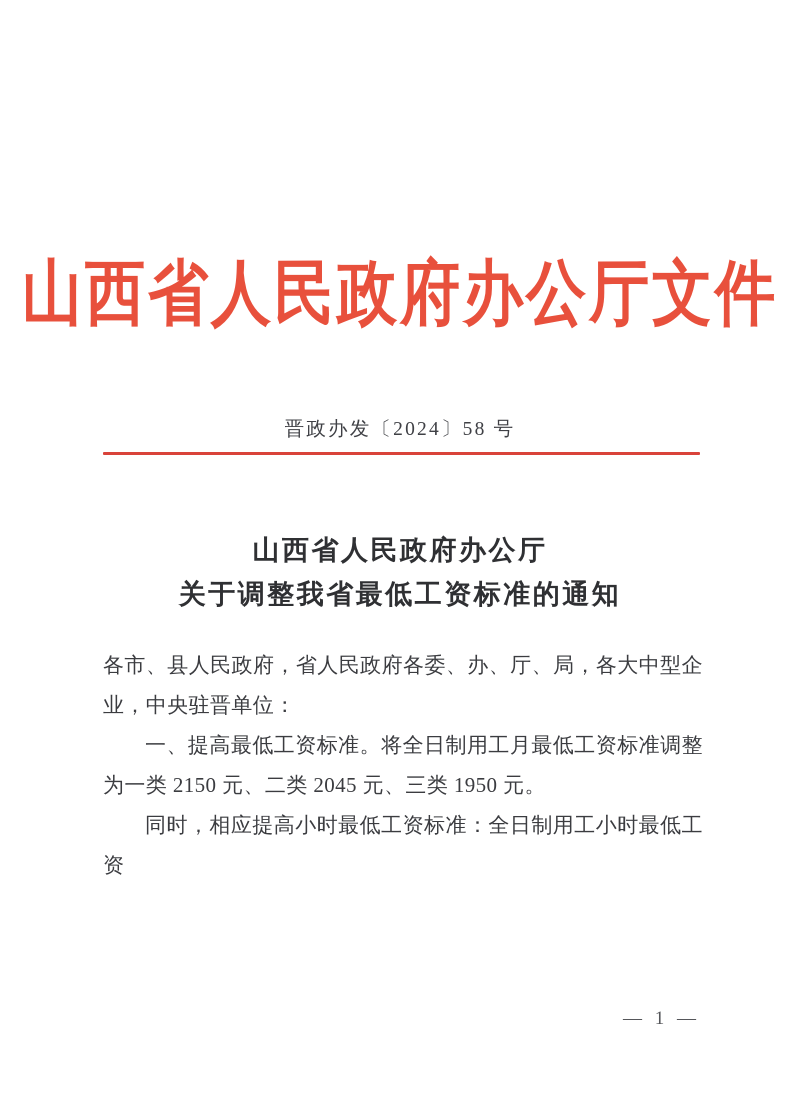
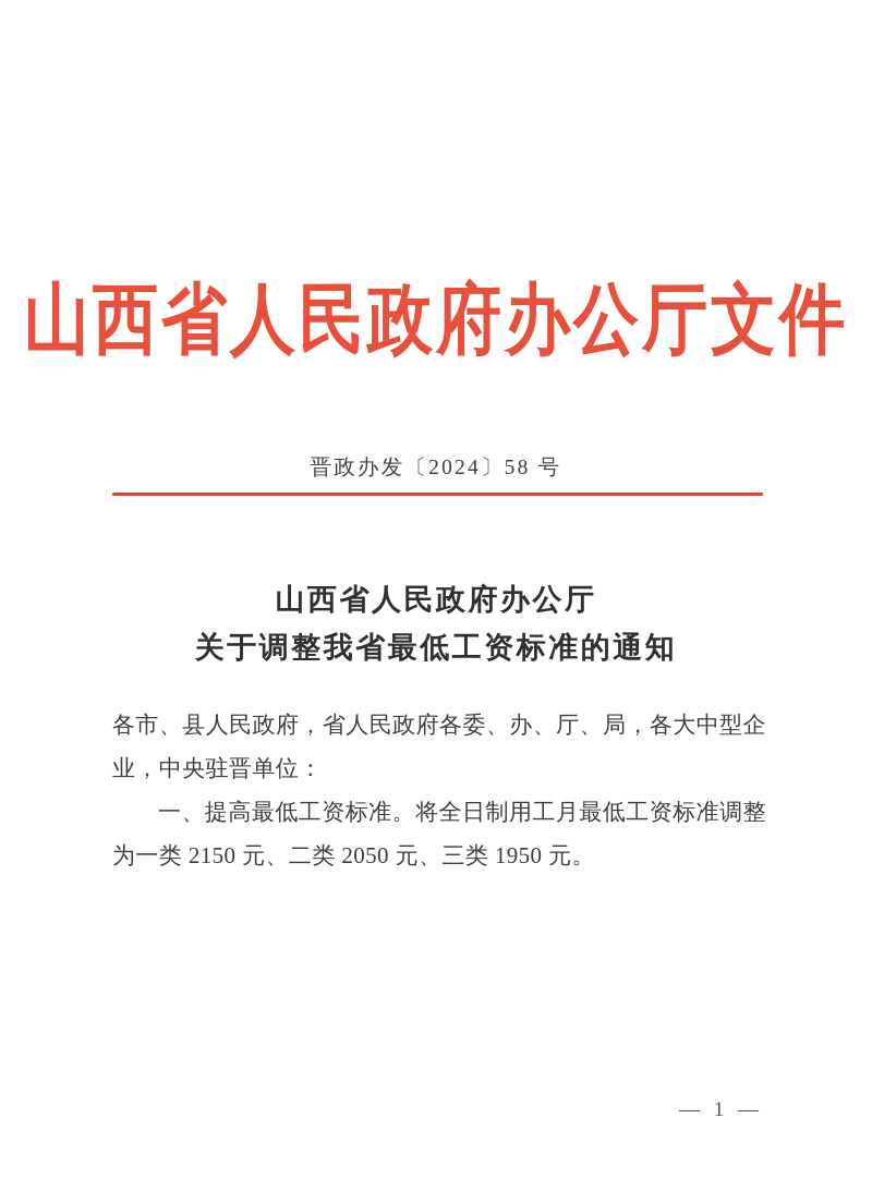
  山西省人民政府办公厅文件
  晋政办发〔2024〕58 号
  山西省人民政府办公厅
  关于调整我省最低工资标准的通知
  各市、县人民政府，省人民政府各委、办、厅、局，各大中型企业，中央驻晋单位：
- 一、提高最低工资标准。将全日制用工月最低工资标准调整为一类 2150 元、二类 2045 元、三类 1950 元。
+ 一、提高最低工资标准。将全日制用工月最低工资标准调整为一类 2150 元、二类 2050 元、三类 1950 元。
- 同时，相应提高小时最低工资标准：全日制用工小时最低工资
  — 1 —
